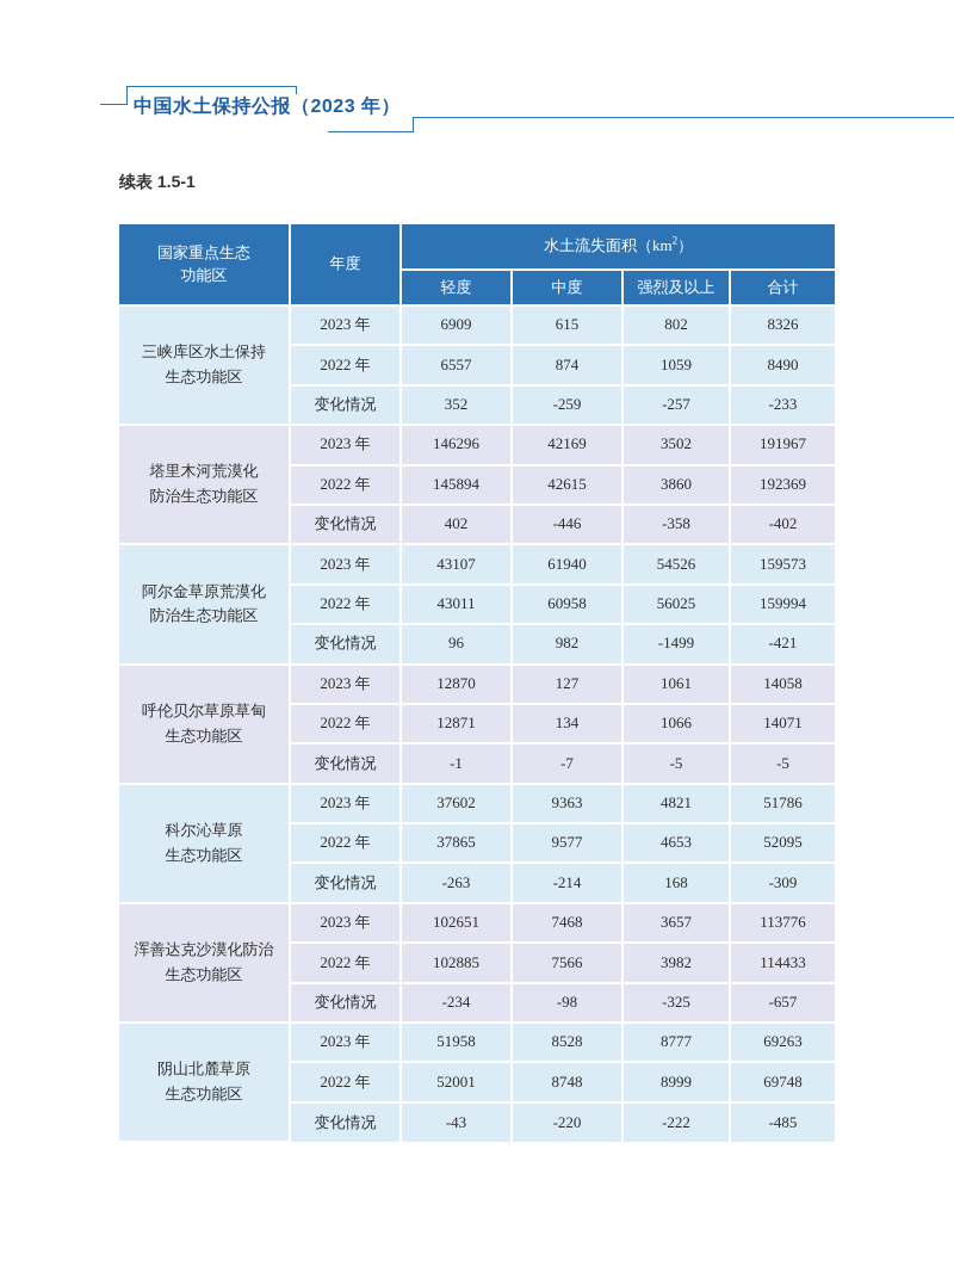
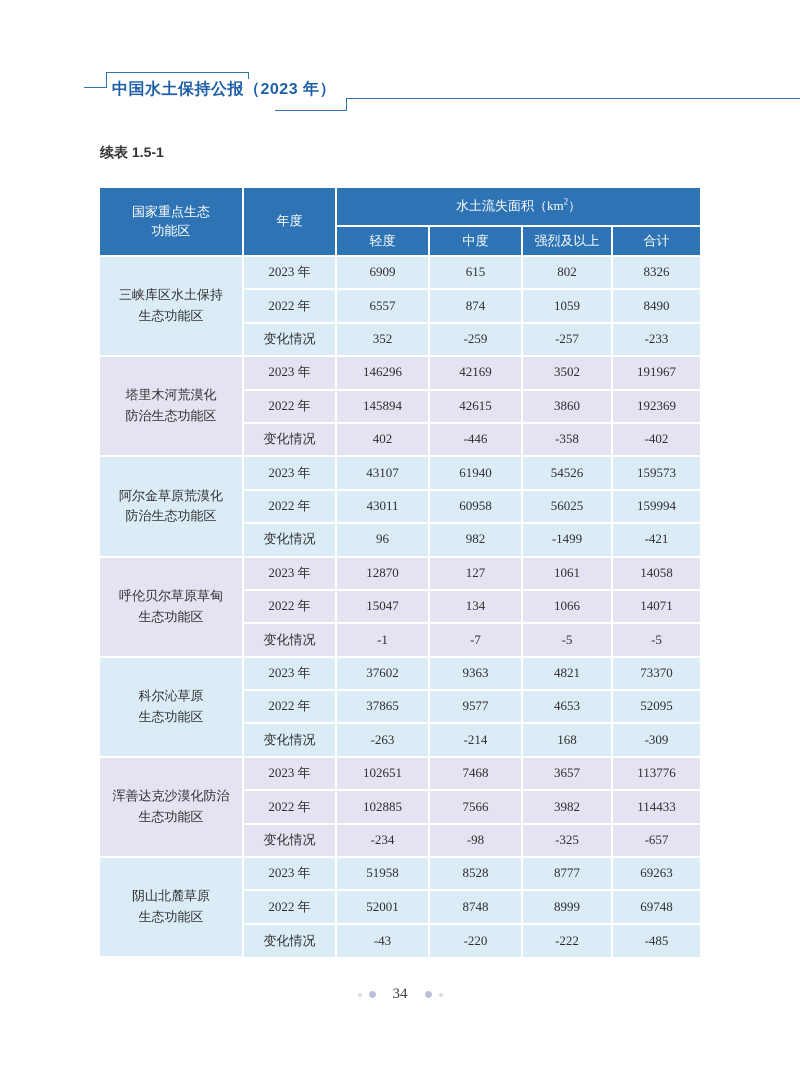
  中国水土保持公报（2023 年）
  续表 1.5-1
  国家重点生态功能区	年度	水土流失面积（km2）
  轻度	中度	强烈及以上	合计
  三峡库区水土保持生态功能区	2023 年	6909	615	802	8326
  2022 年	6557	874	1059	8490
  变化情况	352	-259	-257	-233
  塔里木河荒漠化防治生态功能区	2023 年	146296	42169	3502	191967
  2022 年	145894	42615	3860	192369
  变化情况	402	-446	-358	-402
  阿尔金草原荒漠化防治生态功能区	2023 年	43107	61940	54526	159573
  2022 年	43011	60958	56025	159994
  变化情况	96	982	-1499	-421
  呼伦贝尔草原草甸生态功能区	2023 年	12870	127	1061	14058
- 2022 年	12871	134	1066	14071
+ 2022 年	15047	134	1066	14071
  变化情况	-1	-7	-5	-5
- 科尔沁草原生态功能区	2023 年	37602	9363	4821	51786
+ 科尔沁草原生态功能区	2023 年	37602	9363	4821	73370
  2022 年	37865	9577	4653	52095
  变化情况	-263	-214	168	-309
  浑善达克沙漠化防治生态功能区	2023 年	102651	7468	3657	113776
  2022 年	102885	7566	3982	114433
  变化情况	-234	-98	-325	-657
  阴山北麓草原生态功能区	2023 年	51958	8528	8777	69263
  2022 年	52001	8748	8999	69748
  变化情况	-43	-220	-222	-485
+ 34
